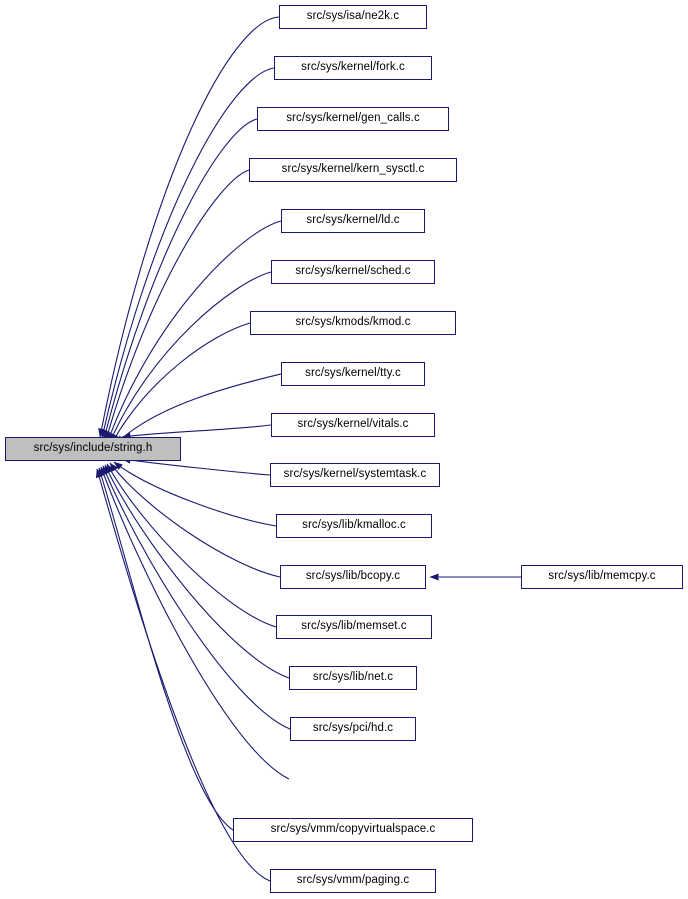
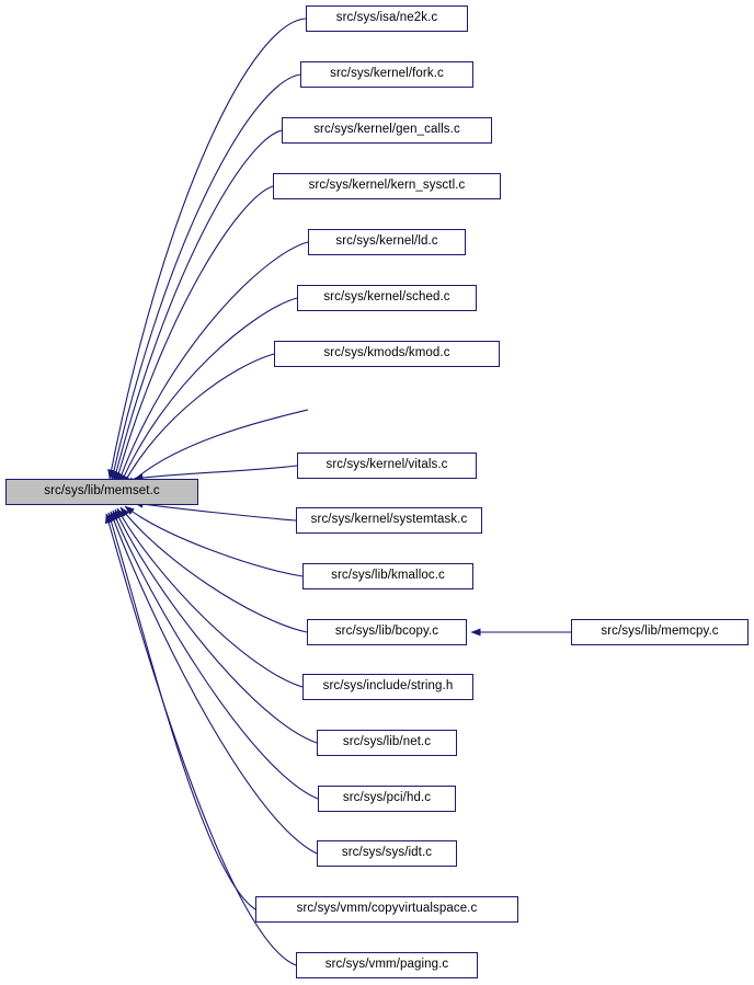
- src/sys/include/string.h
+ src/sys/lib/memset.c
  src/sys/isa/ne2k.c
  src/sys/kernel/fork.c
  src/sys/kernel/gen_calls.c
  src/sys/kernel/kern_sysctl.c
  src/sys/kernel/ld.c
  src/sys/kernel/sched.c
  src/sys/kmods/kmod.c
- src/sys/kernel/tty.c
  src/sys/kernel/vitals.c
  src/sys/kernel/systemtask.c
  src/sys/lib/kmalloc.c
  src/sys/lib/bcopy.c
- src/sys/lib/memset.c
+ src/sys/include/string.h
  src/sys/lib/net.c
  src/sys/pci/hd.c
+ src/sys/sys/idt.c
  src/sys/vmm/copyvirtualspace.c
  src/sys/vmm/paging.c
  src/sys/lib/memcpy.c
